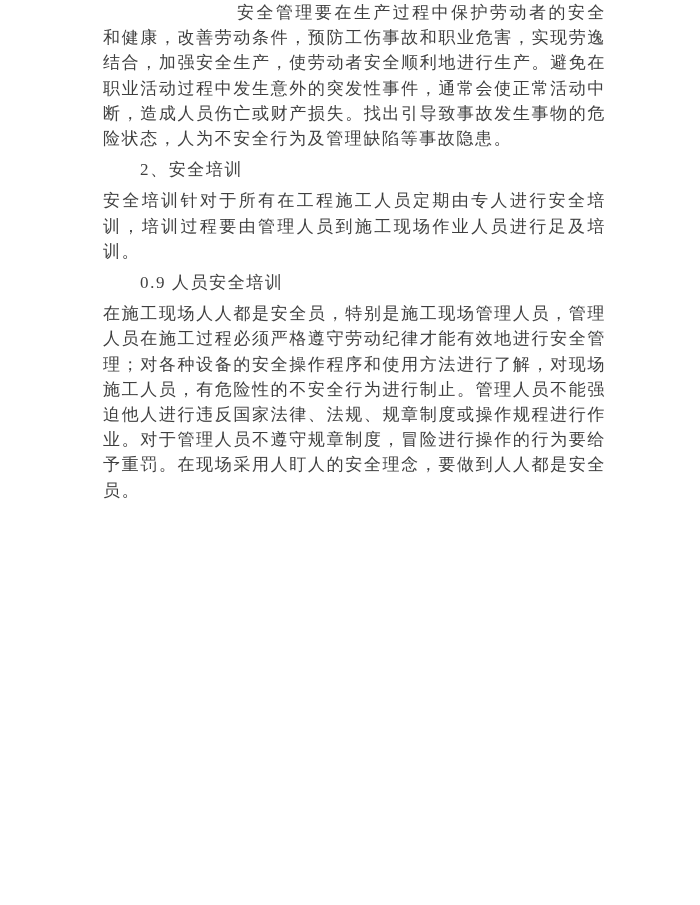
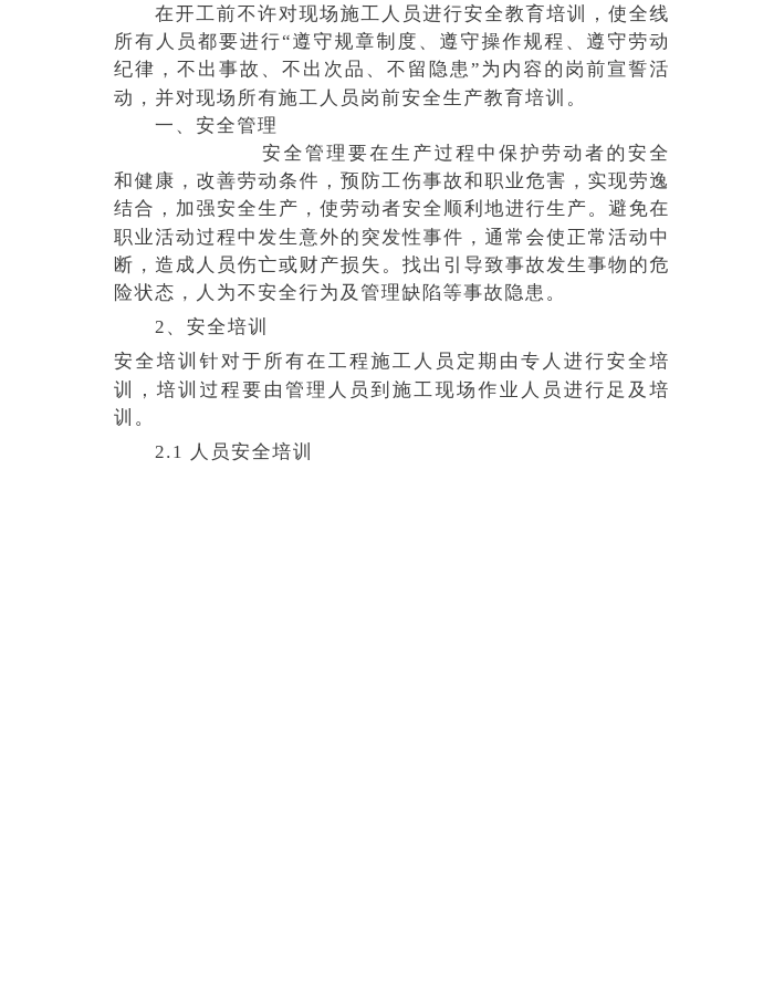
+ 在开工前不许对现场施工人员进行安全教育培训，使全线所有人员都要进行“遵守规章制度、遵守操作规程、遵守劳动纪律，不出事故、不出次品、不留隐患”为内容的岗前宣誓活动，并对现场所有施工人员岗前安全生产教育培训。
+ 一、安全管理
  安全管理要在生产过程中保护劳动者的安全和健康，改善劳动条件，预防工伤事故和职业危害，实现劳逸结合，加强安全生产，使劳动者安全顺利地进行生产。避免在职业活动过程中发生意外的突发性事件，通常会使正常活动中断，造成人员伤亡或财产损失。找出引导致事故发生事物的危险状态，人为不安全行为及管理缺陷等事故隐患。
  2、安全培训
  安全培训针对于所有在工程施工人员定期由专人进行安全培训，培训过程要由管理人员到施工现场作业人员进行足及培训。
- 0.9 人员安全培训
+ 2.1 人员安全培训
- 在施工现场人人都是安全员，特别是施工现场管理人员，管理人员在施工过程必须严格遵守劳动纪律才能有效地进行安全管理；对各种设备的安全操作程序和使用方法进行了解，对现场施工人员，有危险性的不安全行为进行制止。管理人员不能强迫他人进行违反国家法律、法规、规章制度或操作规程进行作业。对于管理人员不遵守规章制度，冒险进行操作的行为要给予重罚。在现场采用人盯人的安全理念，要做到人人都是安全员。
